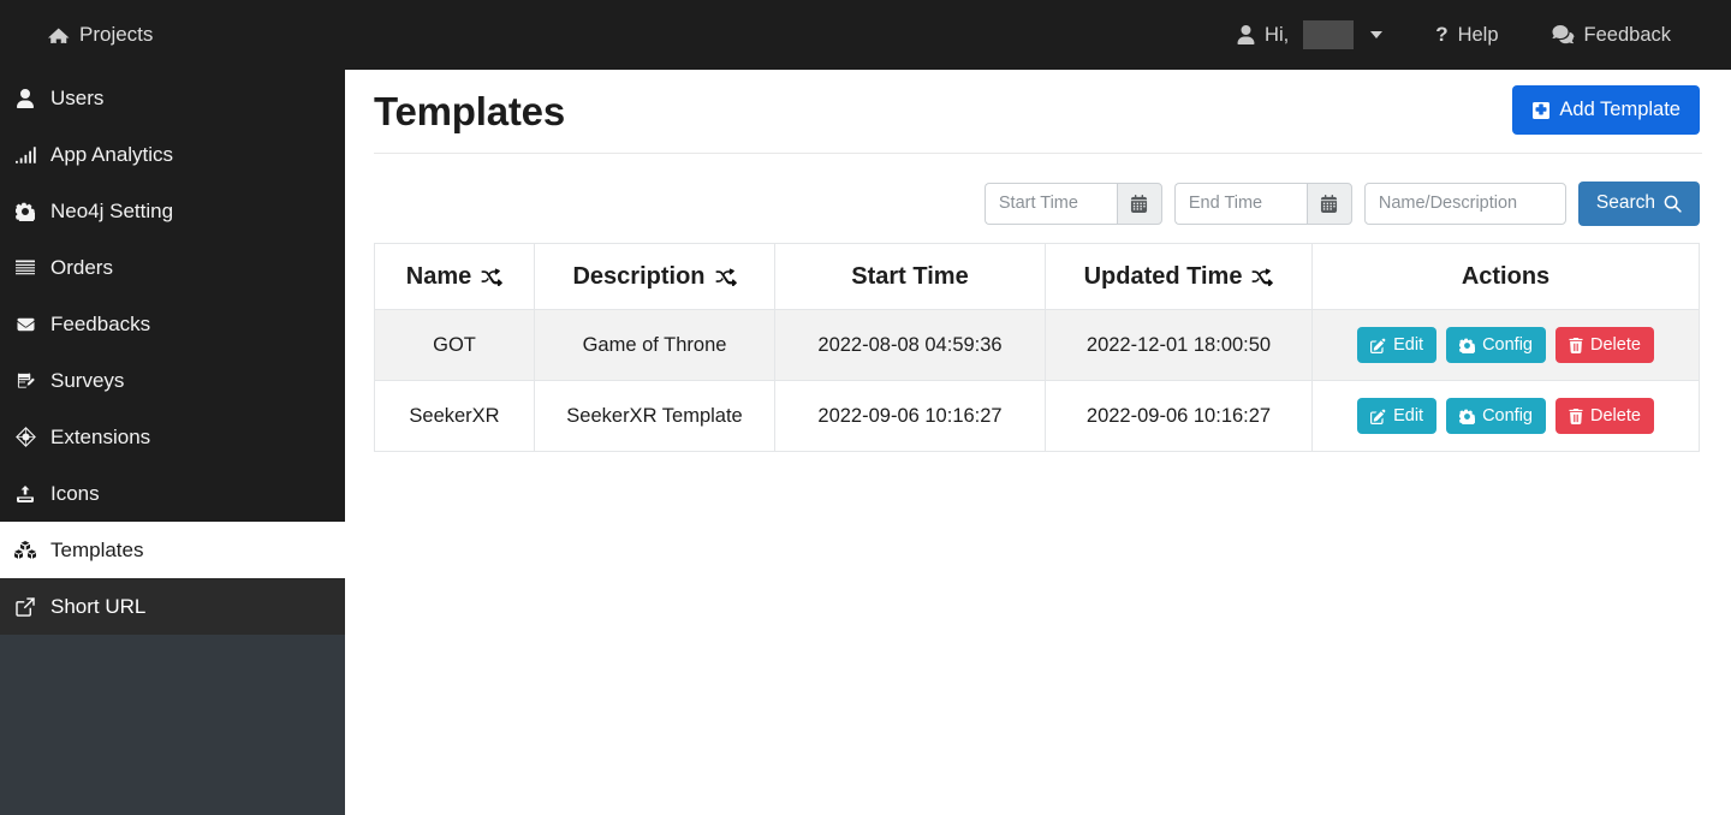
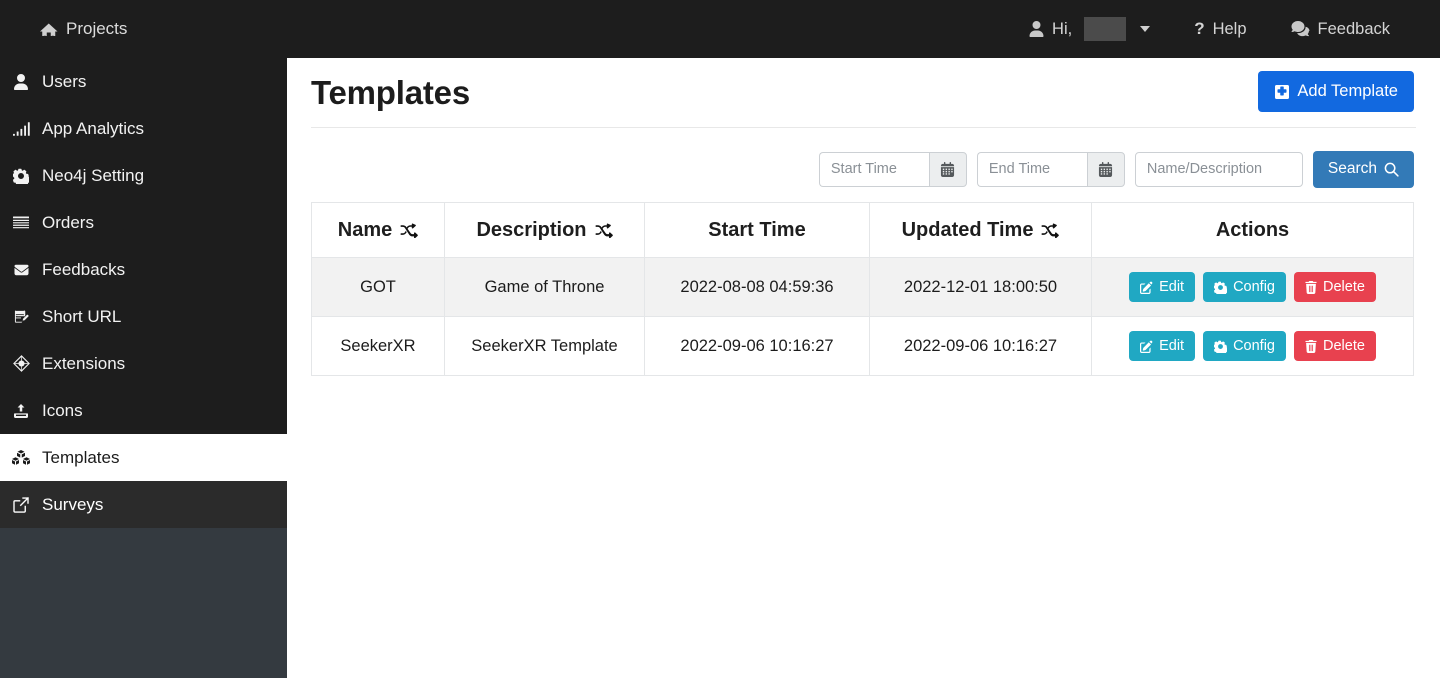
  Projects
  Hi,
  ?
  Help
  Feedback
  Users
  App Analytics
  Neo4j Setting
  Orders
  Feedbacks
- Surveys
+ Short URL
  Extensions
  Icons
  Templates
- Short URL
+ Surveys
  Templates
  Add Template
  Start Time
  End Time
  Name/Description
  Search
  Name	Description	Start Time	Updated Time	Actions
  GOT	Game of Throne	2022-08-08 04:59:36	2022-12-01 18:00:50	Edit Config Delete
  SeekerXR	SeekerXR Template	2022-09-06 10:16:27	2022-09-06 10:16:27	Edit Config Delete
